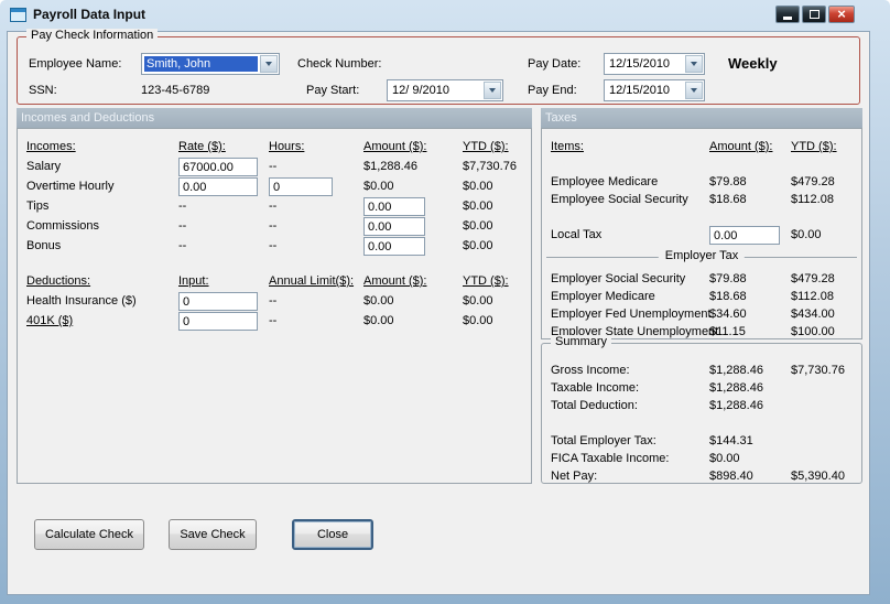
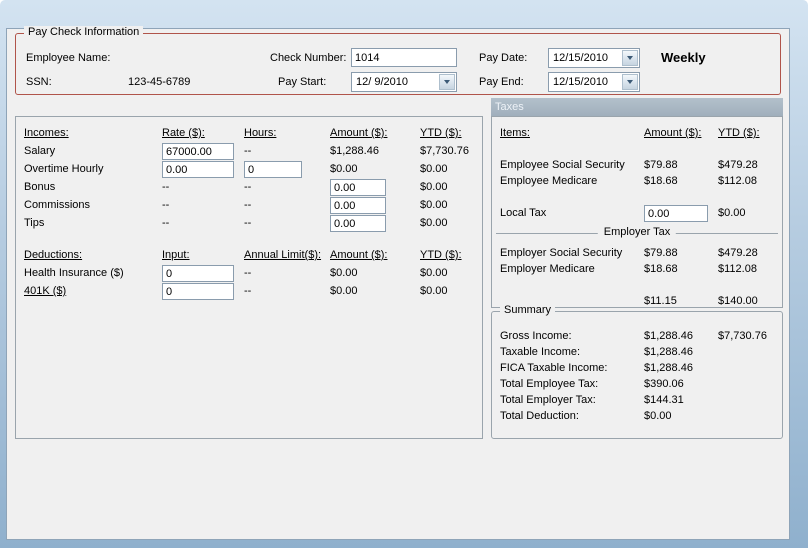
- Payroll Data Input
- ×
  Pay Check Information
  Employee Name:
- Smith, John
  SSN:
  123-45-6789
  Check Number:
+ 1014
  Pay Start:
  12/ 9/2010
  Pay Date:
  12/15/2010
  Pay End:
  12/15/2010
  Weekly
- Incomes and Deductions
  Taxes
  Incomes:
  Rate ($):
  Hours:
  Amount ($):
  YTD ($):
  Salary
  67000.00
  --
  $1,288.46
  $7,730.76
  Overtime Hourly
  0.00
  0
  $0.00
  $0.00
- Tips
+ Bonus
  --
  --
  0.00
  $0.00
  Commissions
  --
  --
  0.00
  $0.00
- Bonus
+ Tips
  --
  --
  0.00
  $0.00
  Deductions:
  Input:
  Annual Limit($):
  Amount ($):
  YTD ($):
  Health Insurance ($)
  0
  --
  $0.00
  $0.00
  401K ($)
  0
  --
  $0.00
  $0.00
  Items:
  Amount ($):
  YTD ($):
- Employee Medicare
+ Employee Social Security
  $79.88
  $479.28
- Employee Social Security
+ Employee Medicare
  $18.68
  $112.08
  Local Tax
  0.00
  $0.00
  Employer Tax
  Employer Social Security
  $79.88
  $479.28
  Employer Medicare
  $18.68
  $112.08
- Employer Fed Unemployment
- $34.60
- $434.00
- Employer State Unemployment
  $11.15
- $100.00
+ $140.00
  Summary
  Gross Income:
  $1,288.46
  $7,730.76
  Taxable Income:
  $1,288.46
- Total Deduction:
+ FICA Taxable Income:
  $1,288.46
+ Total Employee Tax:
+ $390.06
  Total Employer Tax:
  $144.31
- FICA Taxable Income:
+ Total Deduction:
  $0.00
- Net Pay:
- $898.40
- $5,390.40
- Calculate Check
- Save Check
- Close
